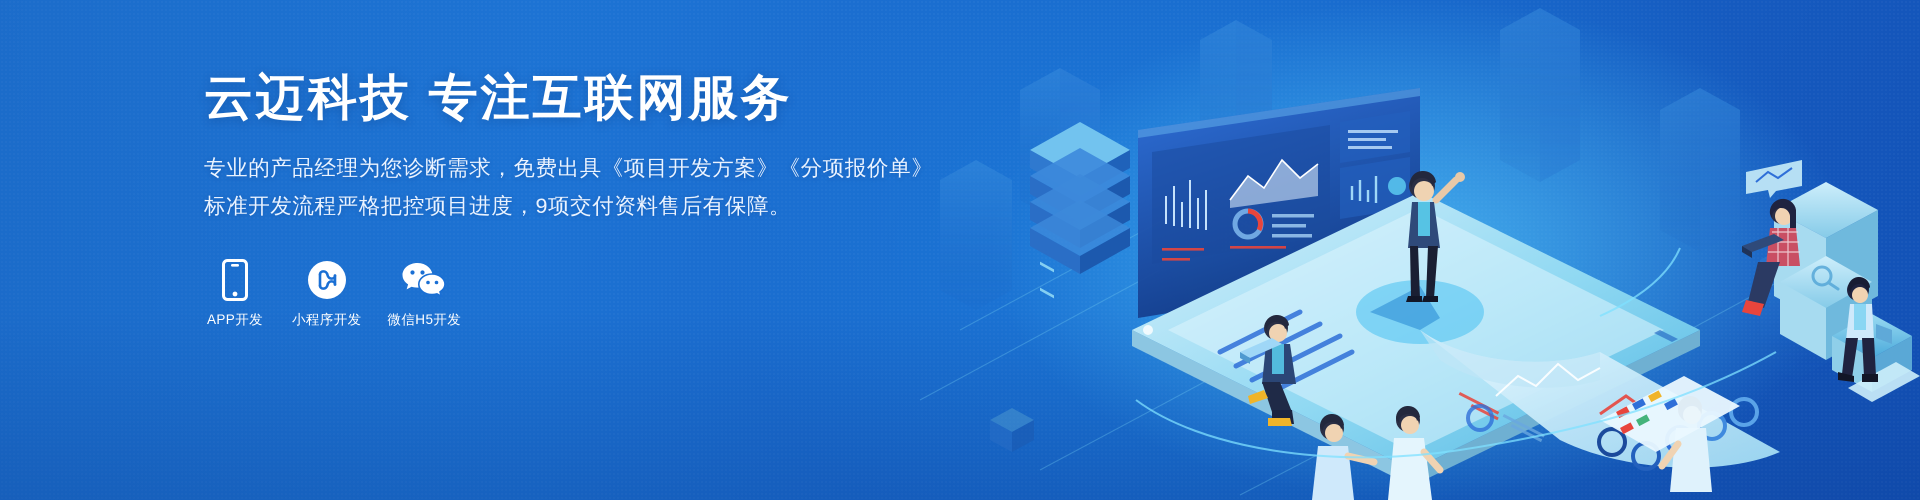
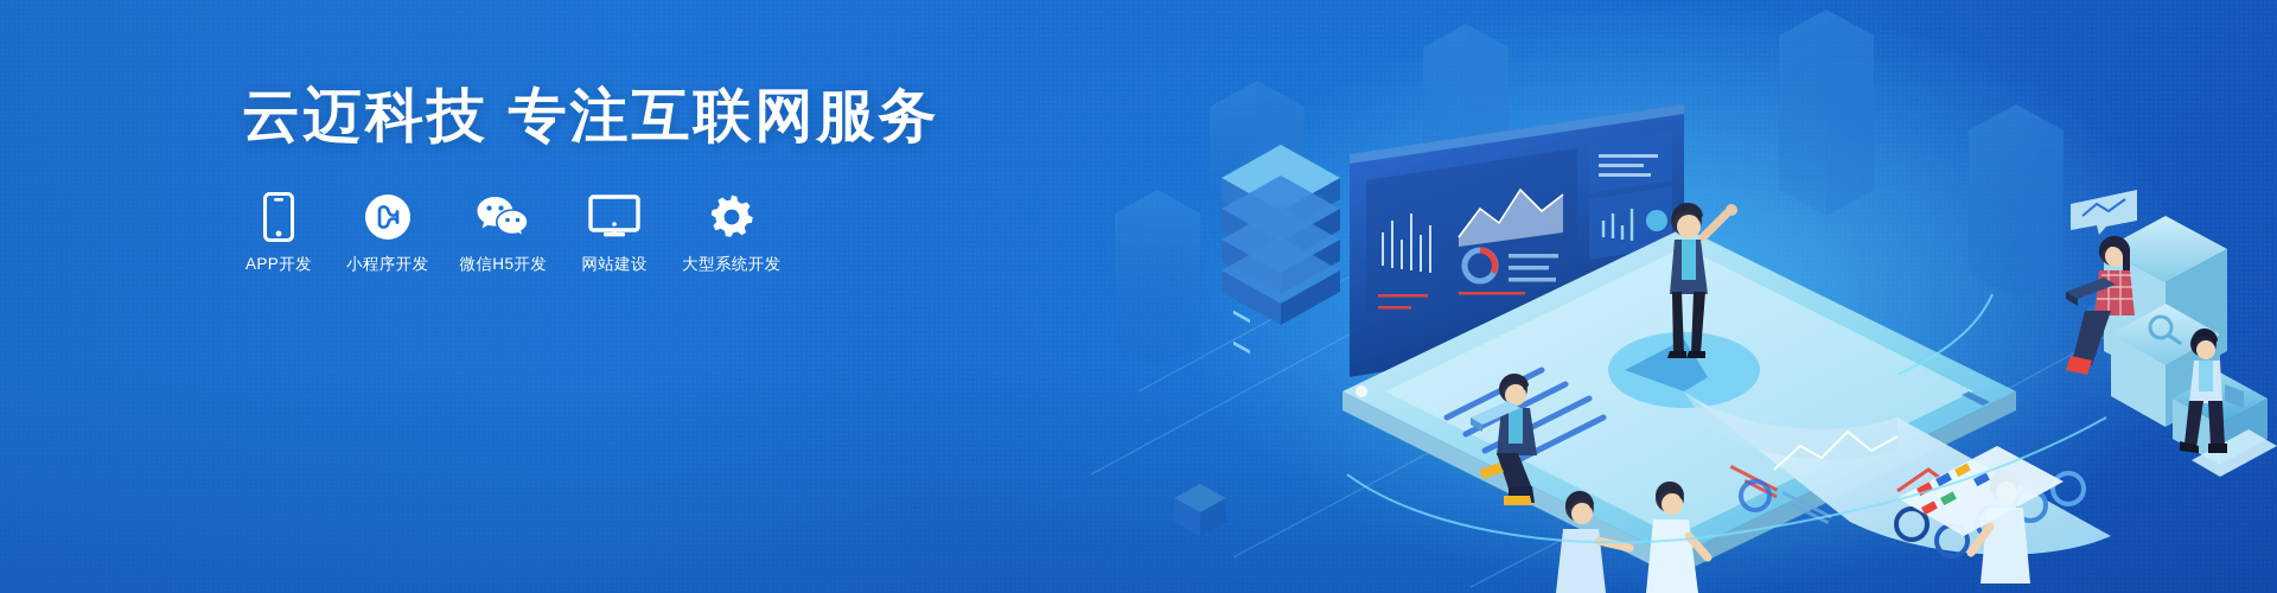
  云迈科技 专注互联网服务
- 专业的产品经理为您诊断需求，免费出具《项目开发方案》《分项报价单》
- 标准开发流程严格把控项目进度，9项交付资料售后有保障。
  APP开发
  小程序开发
  微信H5开发
+ 网站建设
+ 大型系统开发
